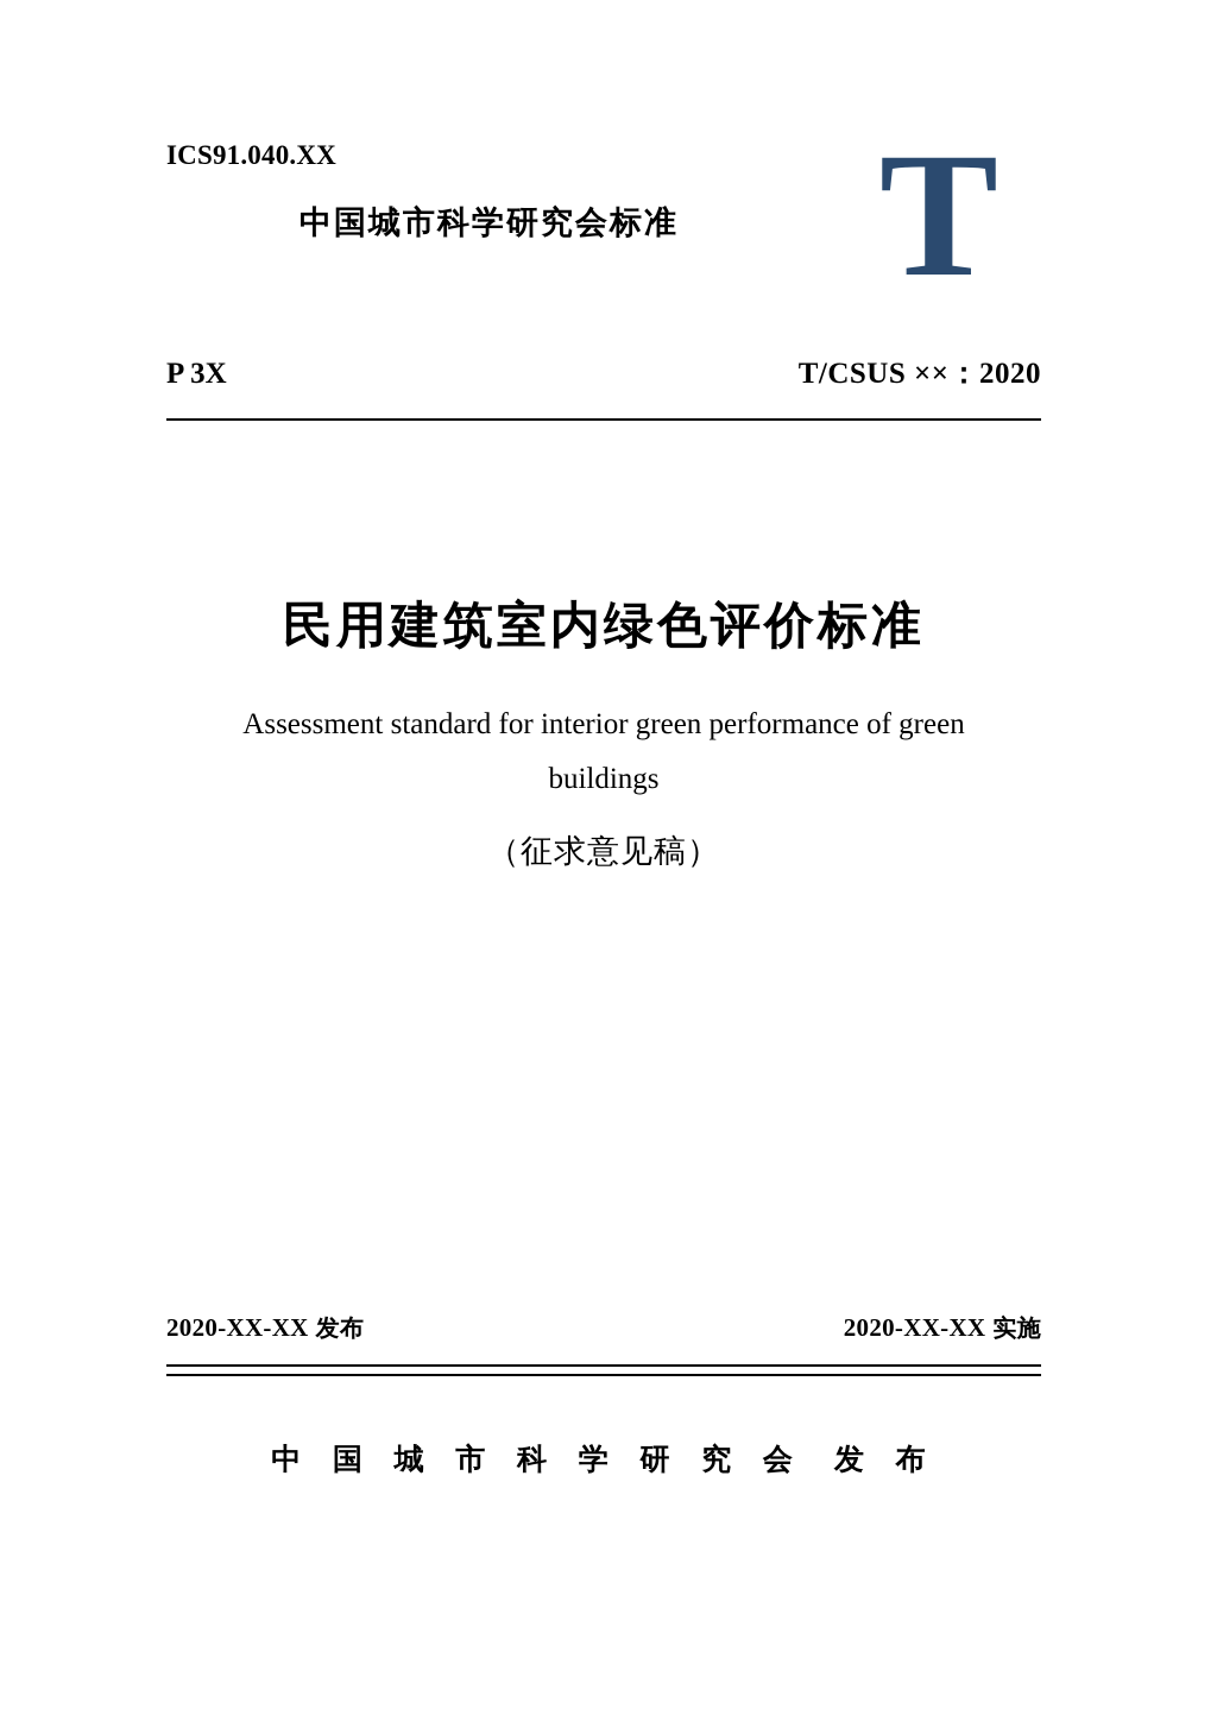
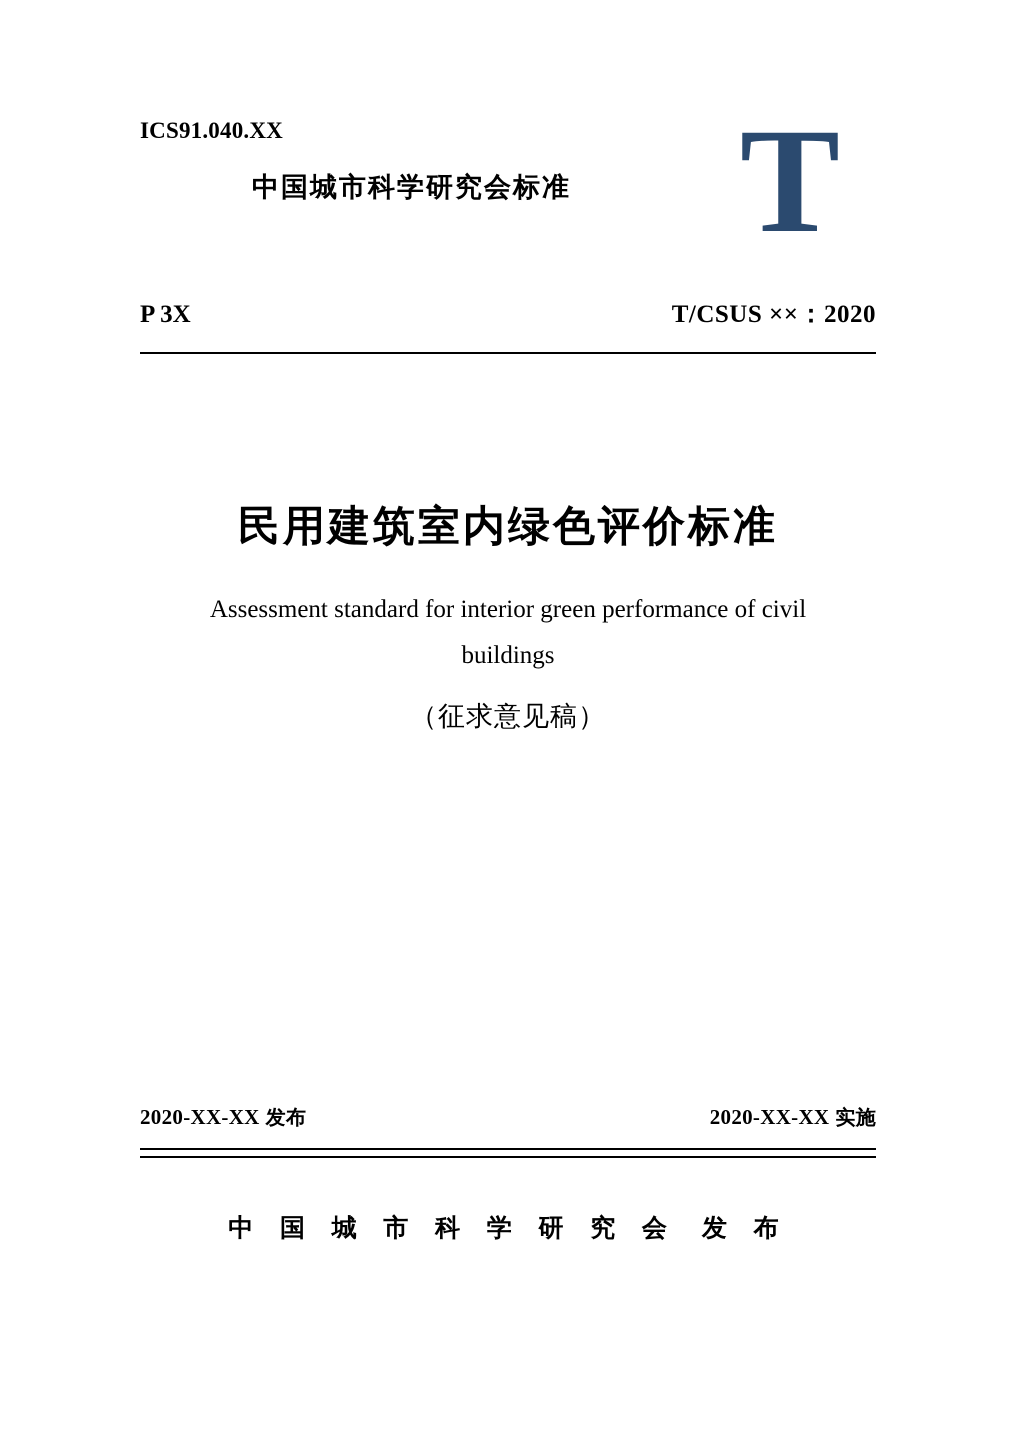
  ICS91.040.XX
  中国城市科学研究会标准
  T
  P 3X
  T/CSUS ××：2020
  民用建筑室内绿色评价标准
- Assessment standard for interior green performance of green
+ Assessment standard for interior green performance of civil
  buildings
  （征求意见稿）
  2020-XX-XX 发布
  2020-XX-XX 实施
  中 国 城 市 科 学 研 究 会 发 布
